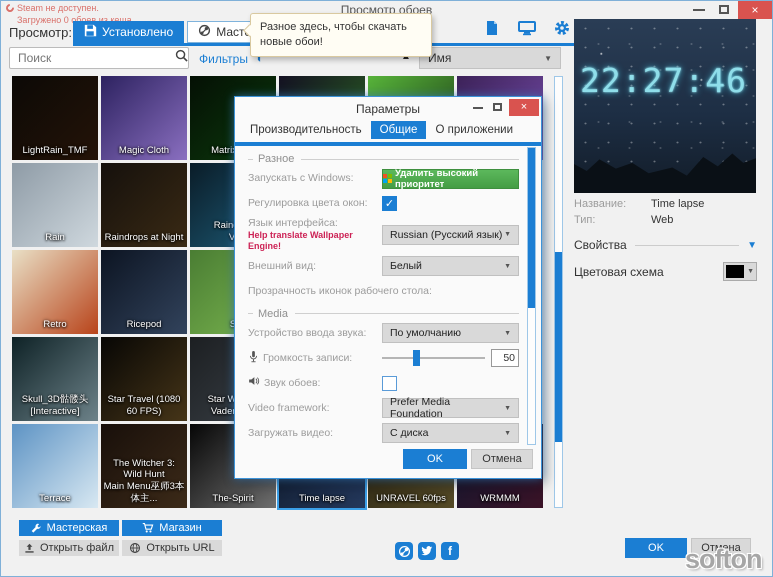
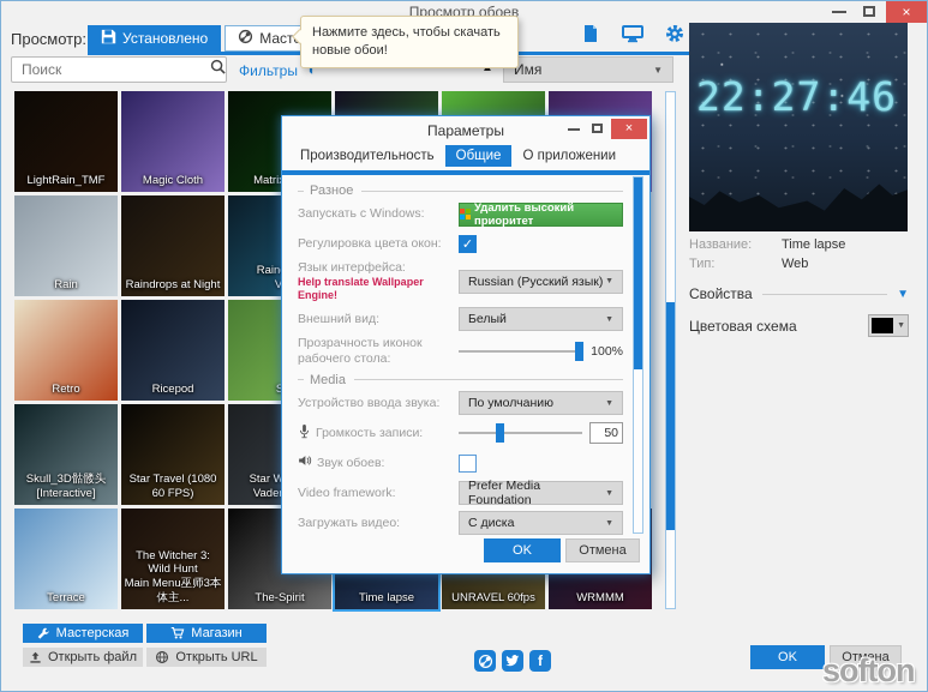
  Просмотр обоев
- Steam не доступен.
- Загружено 0 обоев из кеша.
  ×
  Просмотр:
  Установлено
- Разное здесь, чтобы скачать новые обои!
+ Нажмите здесь, чтобы скачать новые обои!
  Поиск
  Фильтры
  Имя
  ▼
  LightRain_TMF
  Magic Cloth
  Rain
  Raindrops at Night
  Retro
  Ricepod
  S
  Skull_3D骷髅头
  [Interactive]
  Star Travel (1080 60 FPS)
  Terrace
  The Witcher 3: Wild Hunt
  Main Menu巫师3本体主...
  The-Spirit
  Time lapse
  UNRAVEL 60fps
  WRMMM
  22:27:46
  Название:
  Time lapse
  Тип:
  Web
  Свойства
  ▼
  Цветовая схема
  Мастерская
  Магазин
  Открыть файл
  Открыть URL
  f
  OK
  Отмена
  softon
  Параметры
  ×
  Производительность
  Общие
  О приложении
  Разное
  Запускать с Windows:
  Удалить высокий приоритет
  Регулировка цвета окон:
  ✓
  Язык интерфейса:
  Help translate Wallpaper Engine!
  Russian (Русский язык)
  Внешний вид:
  Белый
  Прозрачность иконок рабочего стола:
+ 100%
  Media
  Устройство ввода звука:
  По умолчанию
  Громкость записи:
  50
  Звук обоев:
  Video framework:
  Prefer Media Foundation
  Загружать видео:
  С диска
  OK
  Отмена
